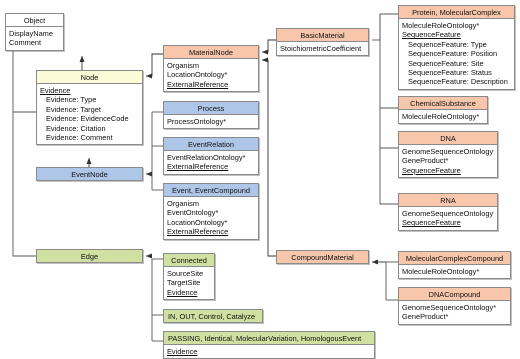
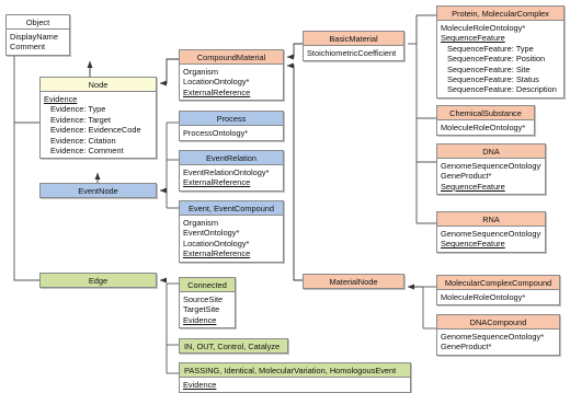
  Object
  DisplayName
  Comment
  Node
  Evidence
  Evidence: Type
  Evidence: Target
  Evidence: EvidenceCode
  Evidence: Citation
  Evidence: Comment
  EventNode
  Edge
- MaterialNode
+ CompoundMaterial
  Organism
  LocationOntology*
  ExternalReference
  Process
  ProcessOntology*
  EventRelation
  EventRelationOntology*
  ExternalReference
  Event, EventCompound
  Organism
  EventOntology*
  LocationOntology*
  ExternalReference
  Connected
  SourceSite
  TargetSite
  Evidence
  IN, OUT, Control, Catalyze
  PASSING, Identical, MolecularVariation, HomologousEvent
  Evidence
  BasicMaterial
  StoichiometricCoefficient
- CompoundMaterial
+ MaterialNode
  Protein, MolecularComplex
  MoleculeRoleOntology*
  SequenceFeature
  SequenceFeature: Type
  SequenceFeature: Position
  SequenceFeature: Site
  SequenceFeature: Status
  SequenceFeature: Description
  ChemicalSubstance
  MoleculeRoleOntology*
  DNA
  GenomeSequenceOntology
  GeneProduct*
  SequenceFeature
  RNA
  GenomeSequenceOntology
  SequenceFeature
  MolecularComplexCompound
  MoleculeRoleOntology*
  DNACompound
  GenomeSequenceOntology*
  GeneProduct*
